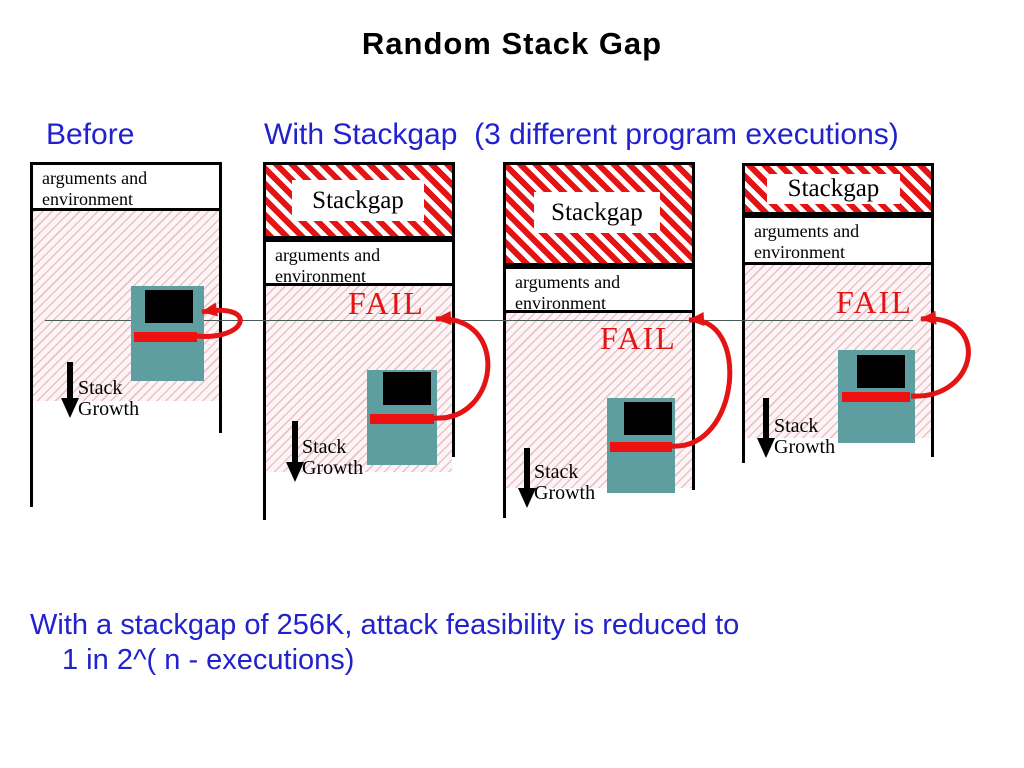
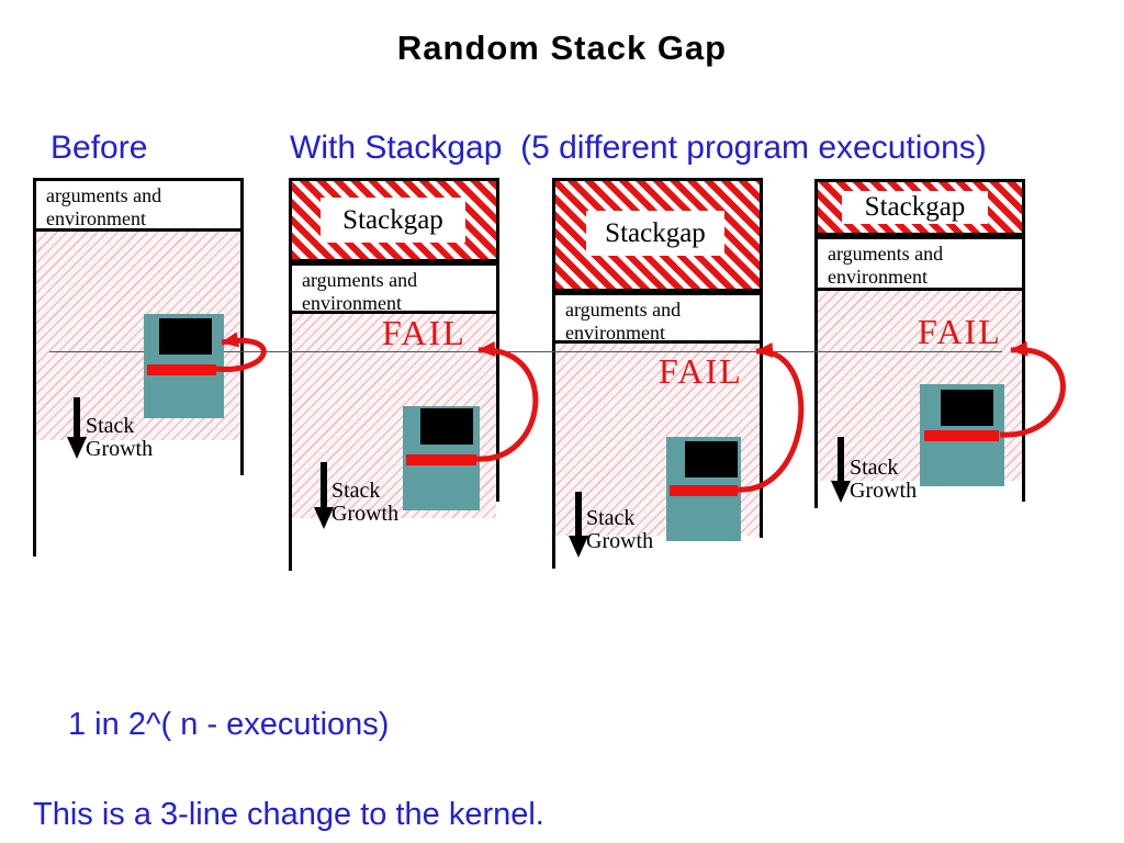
  Random Stack Gap
  Before
- With Stackgap (3 different program executions)
+ With Stackgap (5 different program executions)
  arguments and environment
  Stack Growth
  Stackgap
  arguments and environment
  FAIL
  Stack Growth
  Stackgap
  arguments and environment
  FAIL
  Stack Growth
  Stackgap
  arguments and environment
  FAIL
  Stack Growth
- With a stackgap of 256K, attack feasibility is reduced to
  1 in 2^( n - executions)
+ This is a 3-line change to the kernel.
